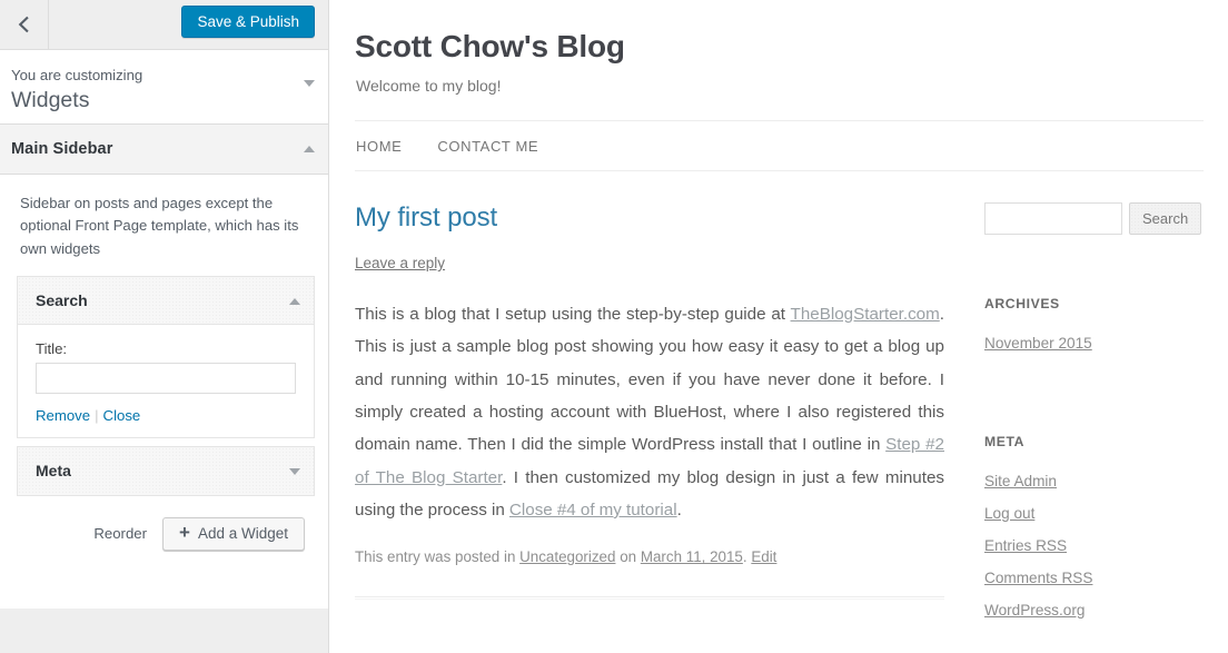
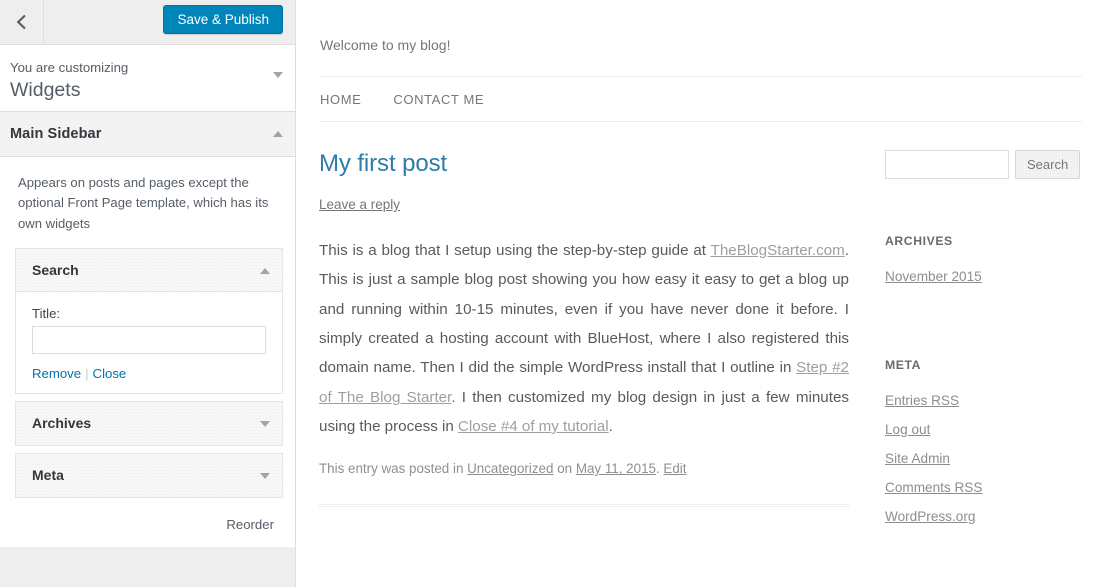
  Save & Publish
  You are customizing
  Widgets
  Main Sidebar
- Sidebar on posts and pages except the optional Front Page template, which has its own widgets
+ Appears on posts and pages except the optional Front Page template, which has its own widgets
  Search
  Title:
  Remove | Close
+ Archives
  Meta
  Reorder
- +
- Add a Widget
- Scott Chow's Blog
  Welcome to my blog!
  HOME
  CONTACT ME
  My first post
  Leave a reply
  This is a blog that I setup using the step-by-step guide at TheBlogStarter.com. This is just a sample blog post showing you how easy it easy to get a blog up and running within 10-15 minutes, even if you have never done it before. I simply created a hosting account with BlueHost, where I also registered this domain name. Then I did the simple WordPress install that I outline in Step #2 of The Blog Starter. I then customized my blog design in just a few minutes using the process in Close #4 of my tutorial.
- This entry was posted in Uncategorized on March 11, 2015. Edit
+ This entry was posted in Uncategorized on May 11, 2015. Edit
  Search
  ARCHIVES
  November 2015
  META
- Site Admin
+ Entries RSS
  Log out
- Entries RSS
+ Site Admin
  Comments RSS
  WordPress.org
